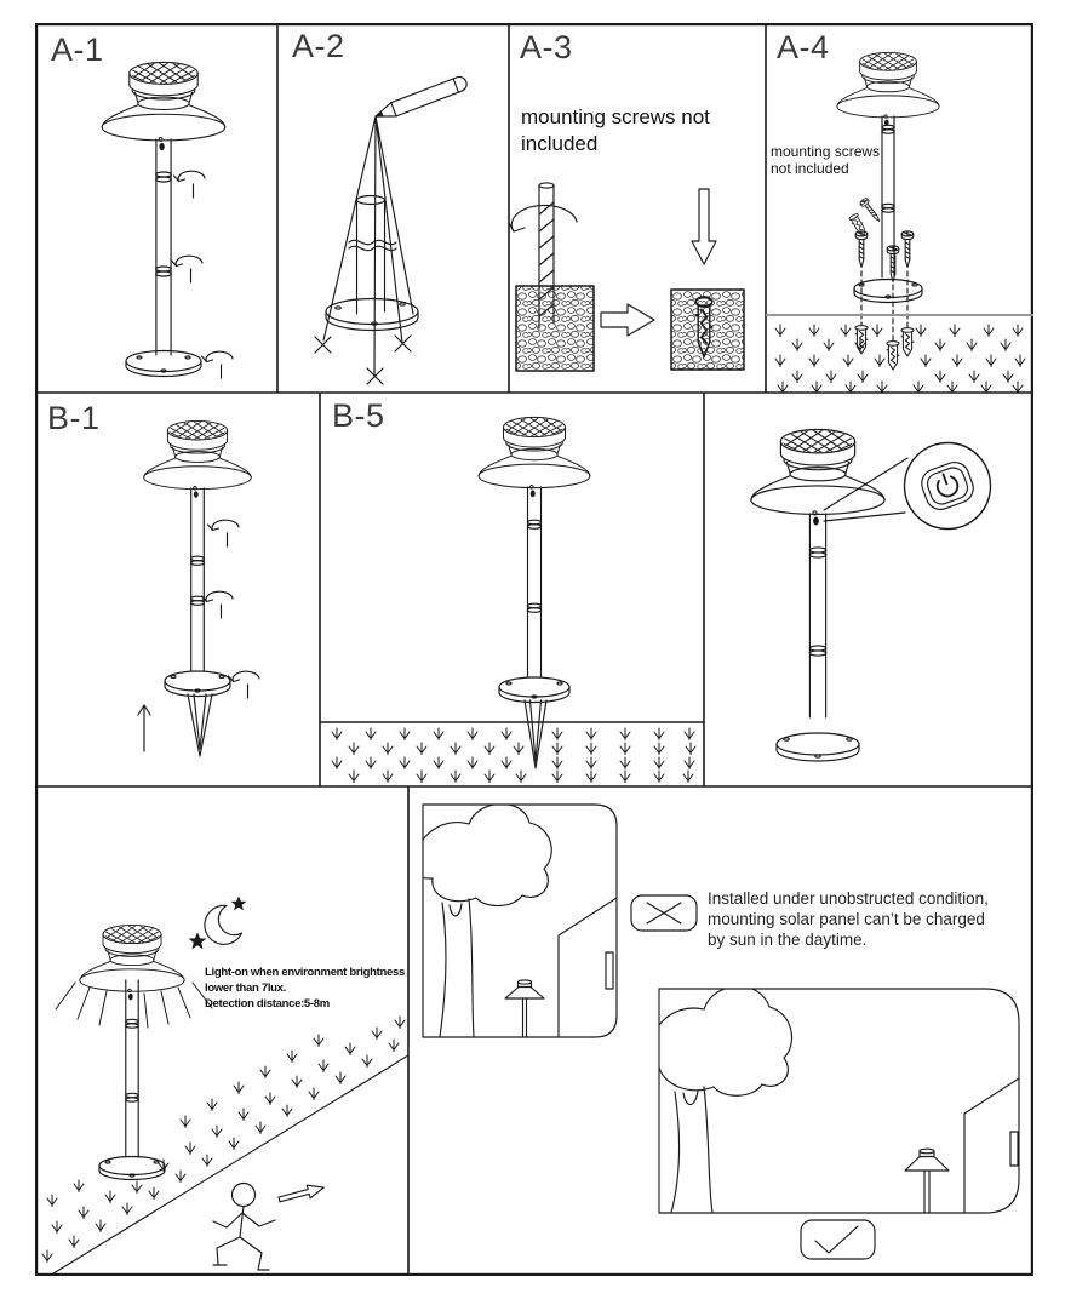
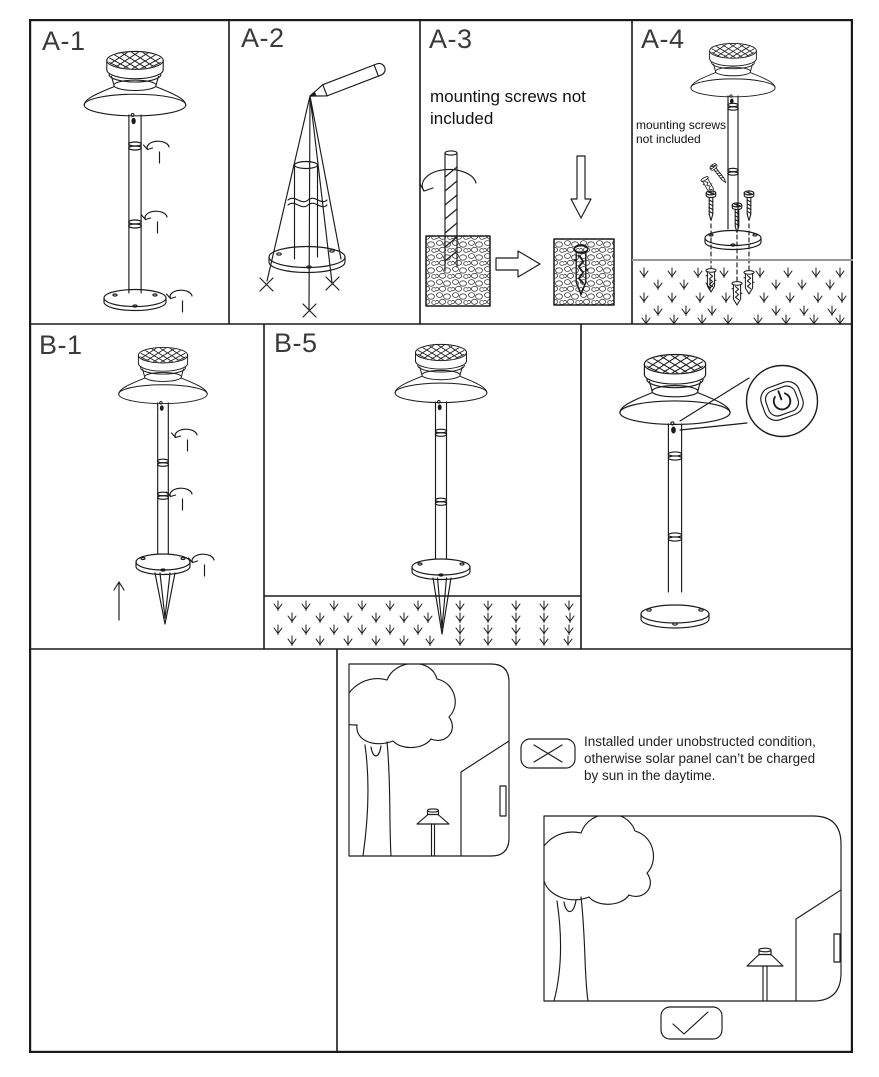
  A-1
  A-2
  A-3
  mounting screws not
  included
  A-4
  mounting screws
  not included
  B-1
  B-5
- Light-on when environment brightness
- lower than 7lux.
- Detection distance:5-8m
  Installed under unobstructed condition,
- mounting solar panel can’t be charged
+ otherwise solar panel can’t be charged
  by sun in the daytime.
